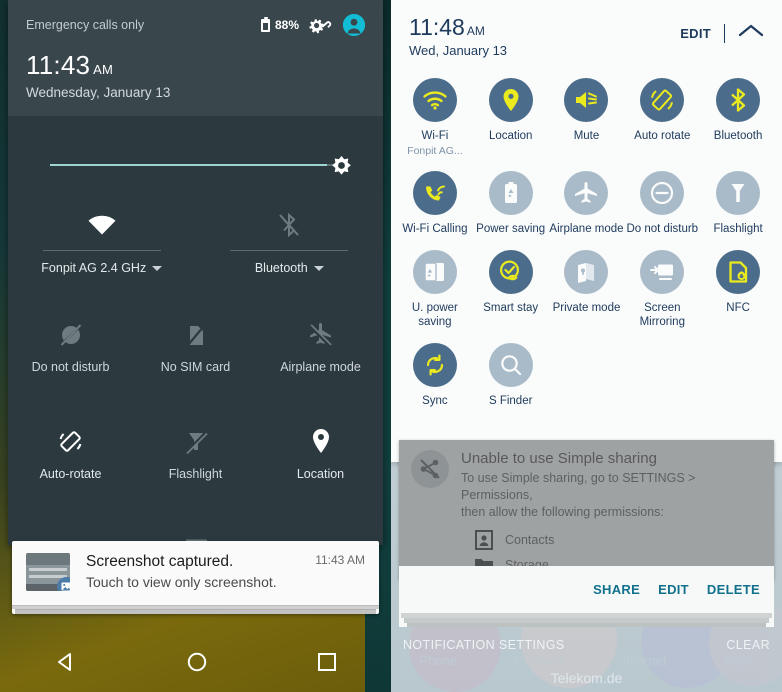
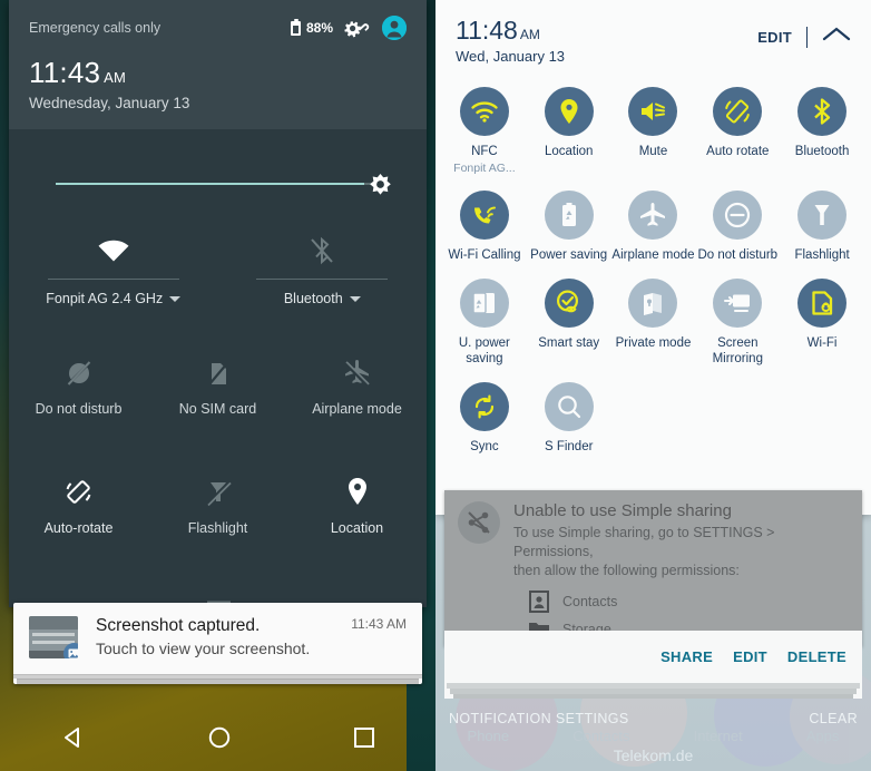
  Emergency calls only
  88%
  11:43 AM
  Wednesday, January 13
  Fonpit AG 2.4 GHz
  Bluetooth
  Do not disturb
  No SIM card
  Airplane mode
  Auto-rotate
  Flashlight
  Location
  Screenshot captured.
  11:43 AM
- Touch to view only screenshot.
+ Touch to view your screenshot.
  11:48 AM
  Wed, January 13
  EDIT
- Wi-Fi
+ NFC
  Fonpit AG...
  Location
  Mute
  Auto rotate
  Bluetooth
  Wi-Fi Calling
  Power saving
  Airplane mode
  Do not disturb
  Flashlight
  U. power saving
  Smart stay
  Private mode
  Screen Mirroring
- NFC
+ Wi-Fi
  Sync
  S Finder
  Unable to use Simple sharing
  To use Simple sharing, go to SETTINGS > Permissions,
  then allow the following permissions:
  Contacts
  Storage
  SHARE
  EDIT
  DELETE
  NOTIFICATION SETTINGS
  CLEAR
  Telekom.de
